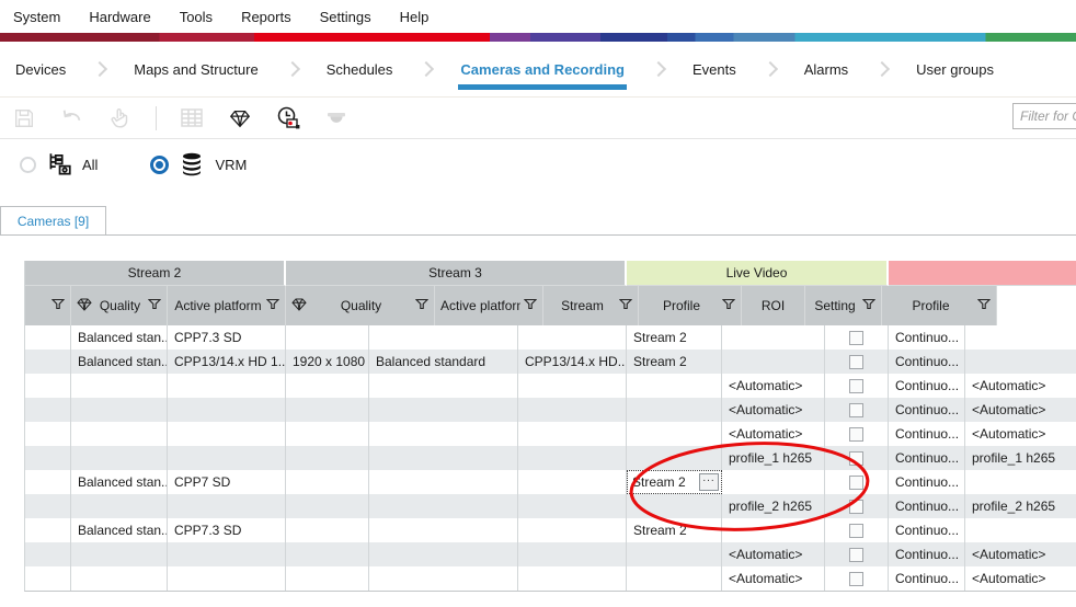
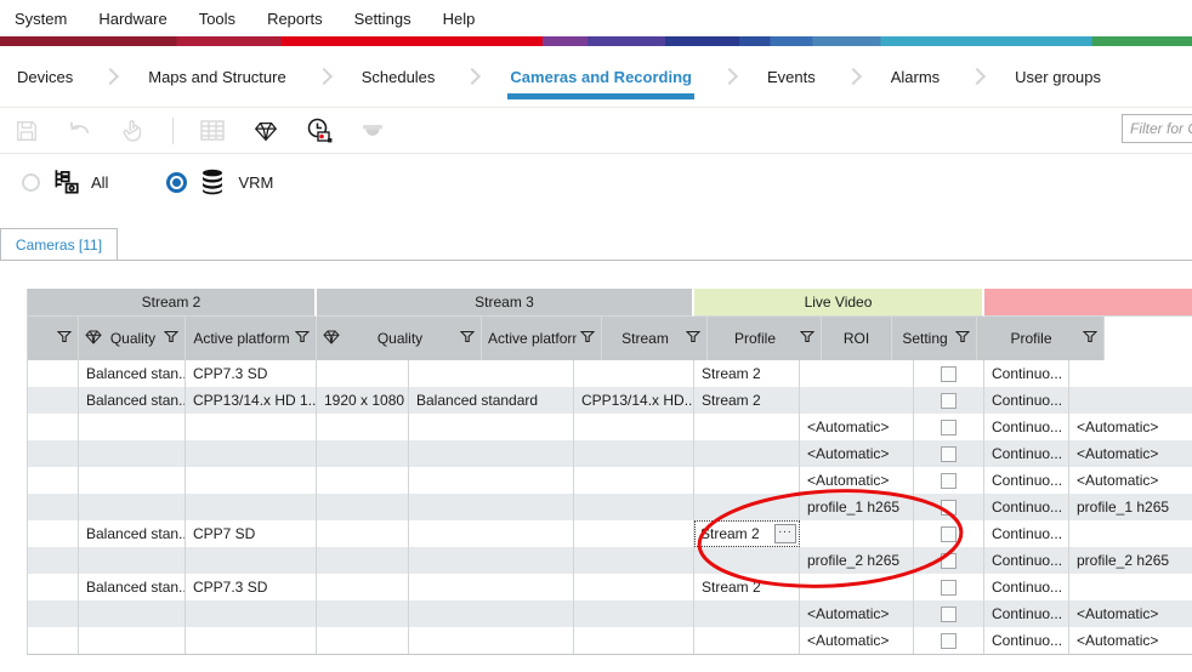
  System
  Hardware
  Tools
  Reports
  Settings
  Help
  Devices
  Maps and Structure
  Schedules
  Cameras and Recording
  Events
  Alarms
  User groups
  Filter for
  All
  VRM
- Cameras [9]
+ Cameras [11]
  Stream 2
  Stream 3
  Live Video
  Quality
  Active platform
  Quality
  Active platfor
  Stream
  Profile
  ROI
  Setting
  Profile
  Balanced stan..
  CPP7.3 SD
  Stream 2
  Continuo...
  Balanced stan..
  CPP13/14.x HD 1..
  1920 x 1080
  Balanced standard
  CPP13/14.x HD..
  Stream 2
  Continuo...
  <Automatic>
  Continuo...
  <Automatic>
  <Automatic>
  Continuo...
  <Automatic>
  <Automatic>
  Continuo...
  <Automatic>
  profile_1 h265
  Continuo...
  profile_1 h265
  Balanced stan..
  CPP7 SD
  Stream 2
  ...
  Continuo...
  profile_2 h265
  Continuo...
  profile_2 h265
  Balanced stan..
  CPP7.3 SD
  Stream 2
  Continuo...
  <Automatic>
  Continuo...
  <Automatic>
  <Automatic>
  Continuo...
  <Automatic>
